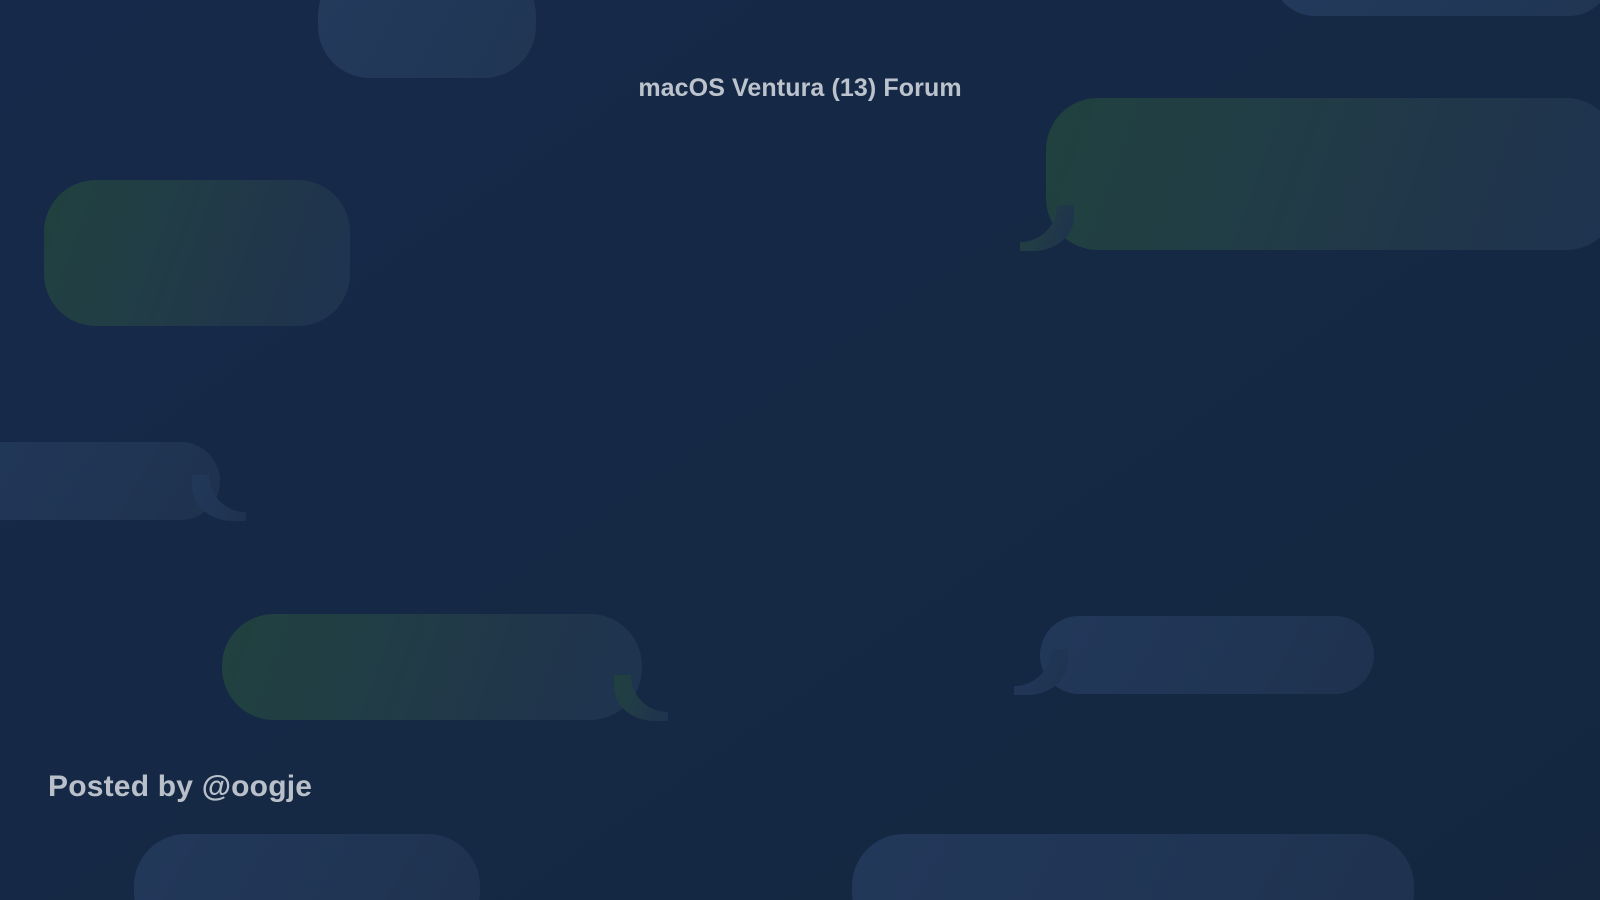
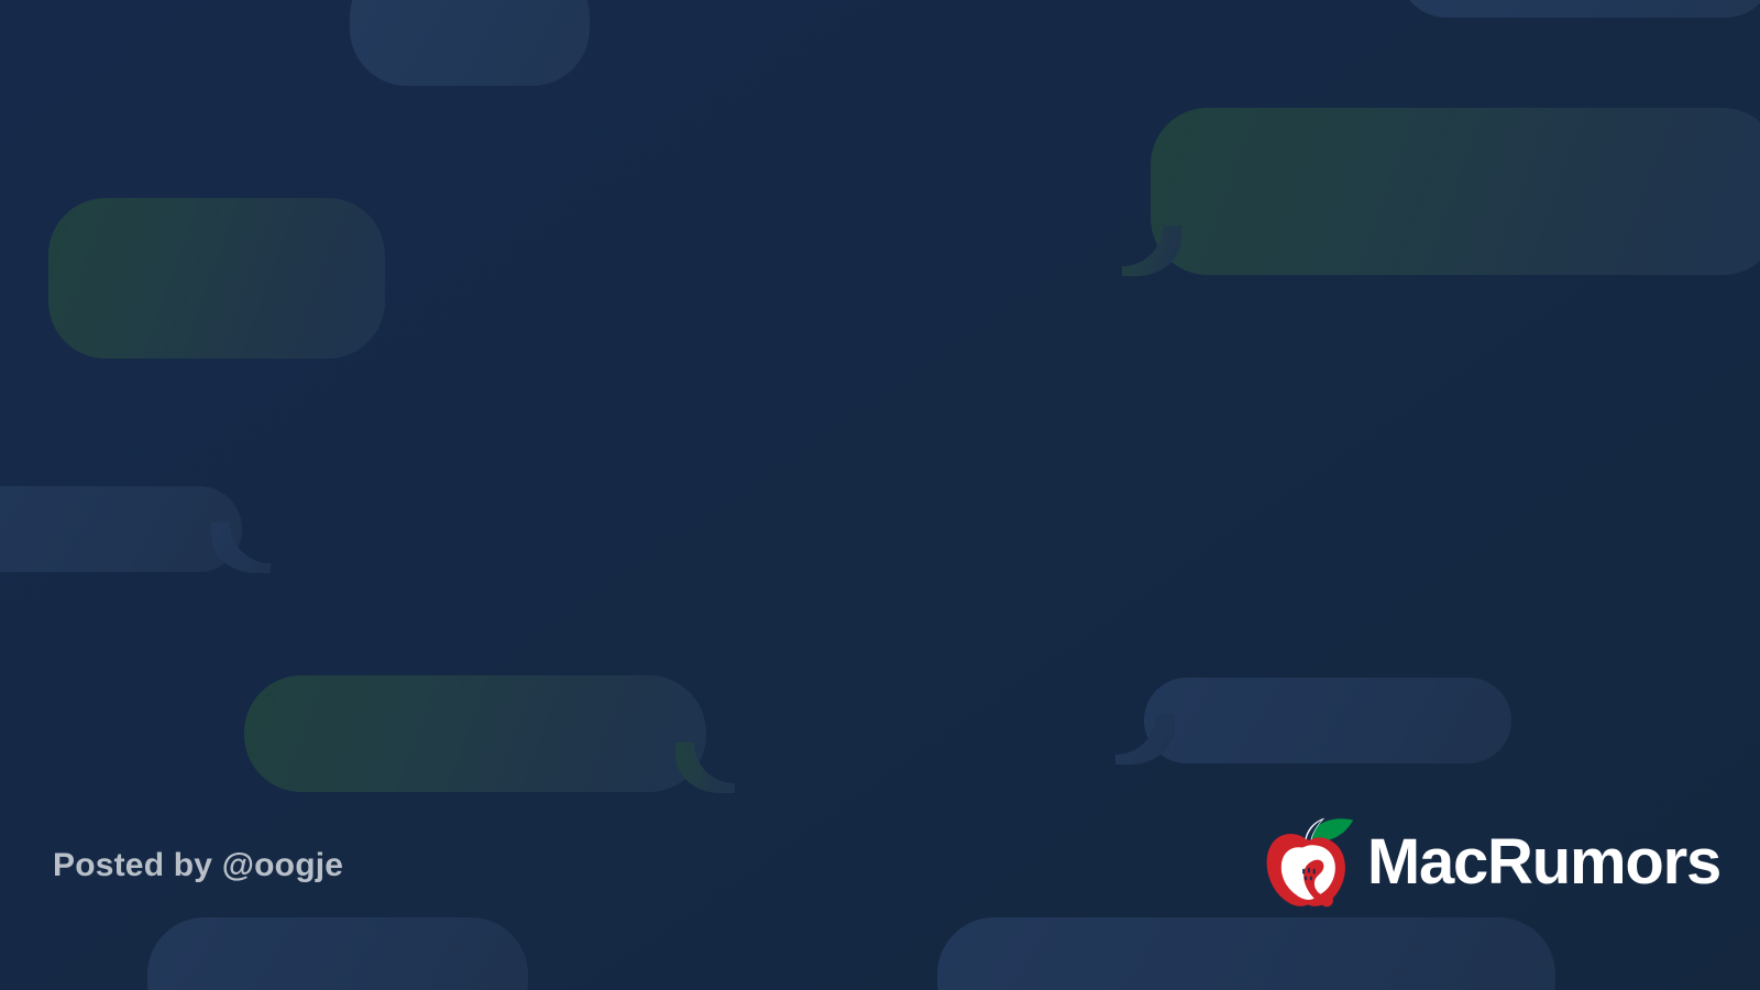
- macOS Ventura (13) Forum
  Posted by @oogje
+ MacRumors
